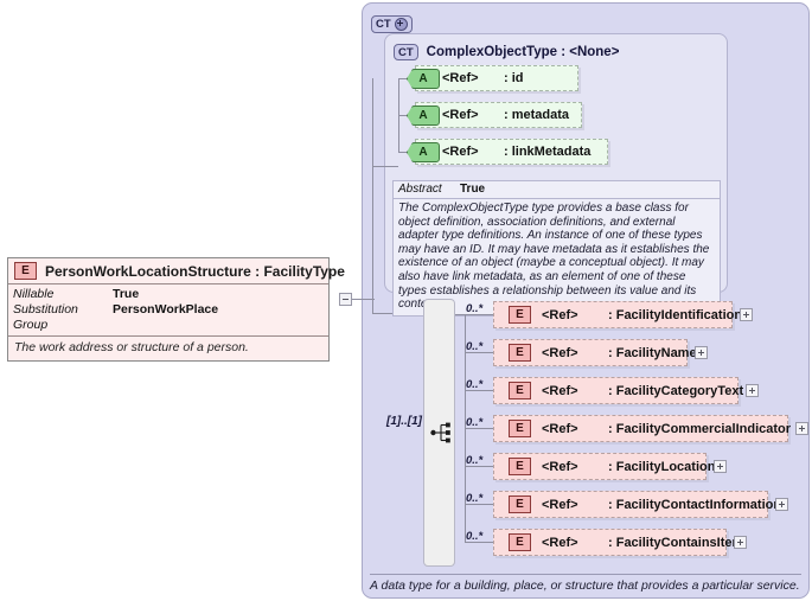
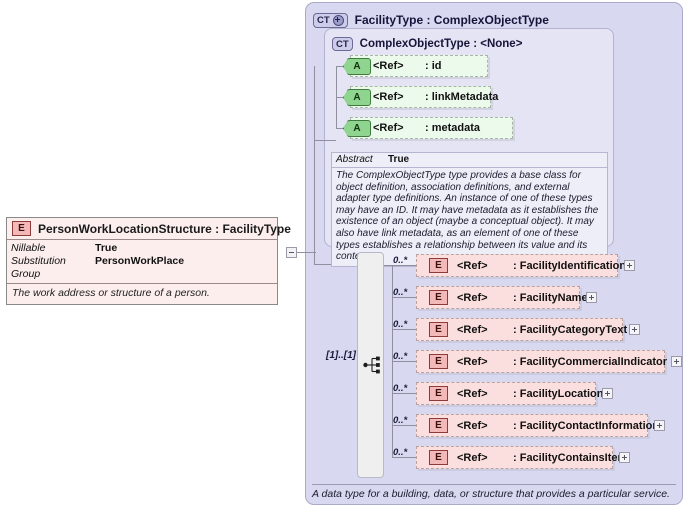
  CT
+ FacilityType : ComplexObjectType
  CT
  ComplexObjectType : <None>
  A
  <Ref>
  : id
  A
  <Ref>
- : metadata
+ : linkMetadata
  A
  <Ref>
- : linkMetadata
+ : metadata
  Abstract
  True
  The ComplexObjectType type provides a base class for object definition, association definitions, and external adapter type definitions. An instance of one of these types may have an ID. It may have metadata as it establishes the existence of an object (maybe a conceptual object). It may also have link metadata, as an element of one of these types establishes a relationship between its value and its cont
  [1]..[1]
  0..*
  E
  <Ref>
  : FacilityIdentification
  0..*
  E
  <Ref>
  : FacilityName
  0..*
  E
  <Ref>
  : FacilityCategoryText
  0..*
  E
  <Ref>
  : FacilityCommercialIndicator
  0..*
  E
  <Ref>
  : FacilityLocation
  0..*
  E
  <Ref>
  : FacilityContactInformatio
  0..*
  E
  <Ref>
  : FacilityContainsIte
- A data type for a building, place, or structure that provides a particular service.
+ A data type for a building, data, or structure that provides a particular service.
  E
  PersonWorkLocationStructure : FacilityType
  Nillable
  True
  Substitution Group
  PersonWorkPlace
  The work address or structure of a person.
